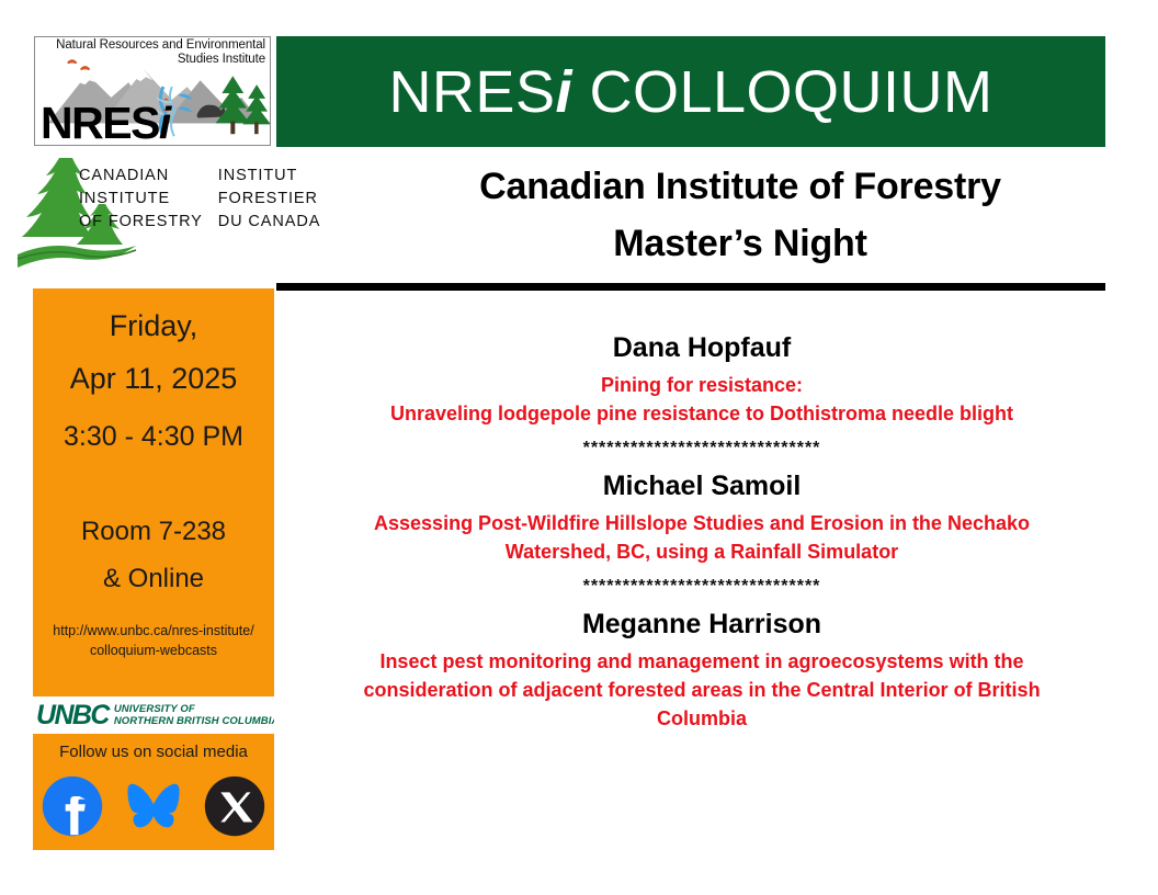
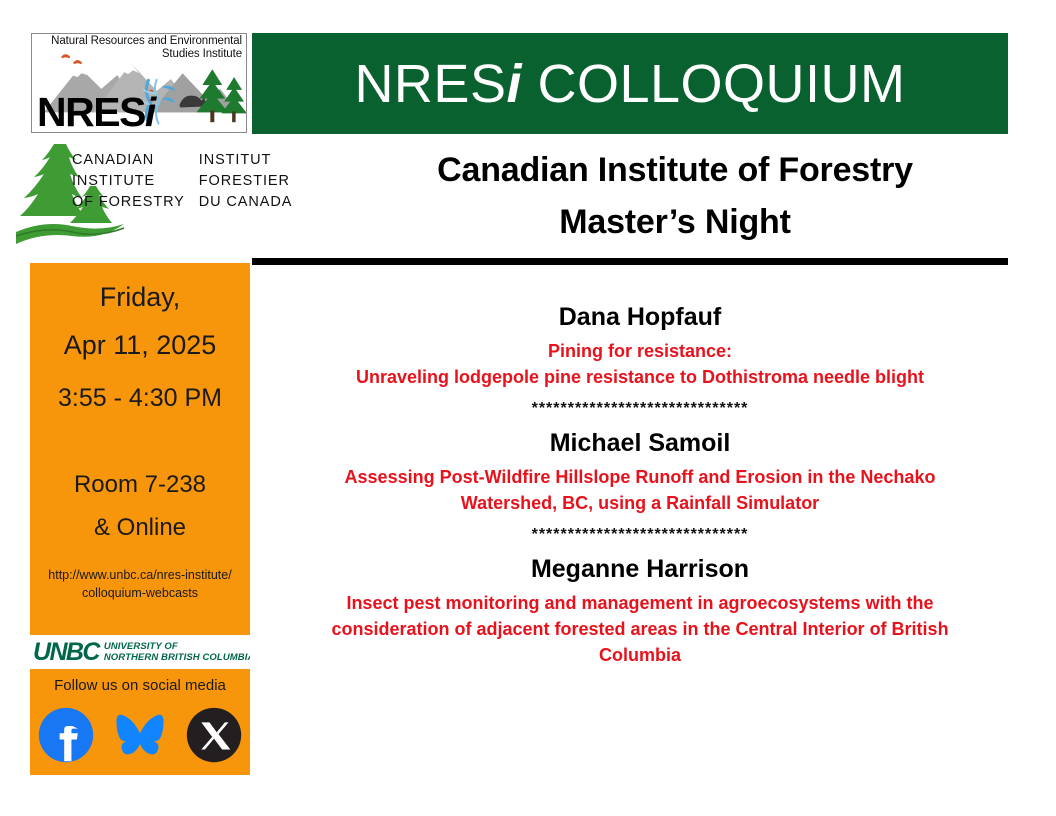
  Natural Resources and Environmental Studies Institute
  NRESi
  NRESi COLLOQUIUM
  CANADIAN
  INSTITUTE
  OF FORESTRY
  INSTITUT
  FORESTIER
  DU CANADA
  Canadian Institute of Forestry
  Master’s Night
  Friday,
  Apr 11, 2025
- 3:30 - 4:30 PM
+ 3:55 - 4:30 PM
  Room 7-238
  & Online
  http://www.unbc.ca/nres-institute/
  colloquium-webcasts
  UNBC
  UNIVERSITY OF
  NORTHERN BRITISH COLUMBI
  Follow us on social media
  Dana Hopfauf
  Pining for resistance:
  Unraveling lodgepole pine resistance to Dothistroma needle blight
  ******************************
  Michael Samoil
- Assessing Post-Wildfire Hillslope Studies and Erosion in the Nechako
+ Assessing Post-Wildfire Hillslope Runoff and Erosion in the Nechako
  Watershed, BC, using a Rainfall Simulator
  ******************************
  Meganne Harrison
  Insect pest monitoring and management in agroecosystems with the
  consideration of adjacent forested areas in the Central Interior of British
  Columbia
